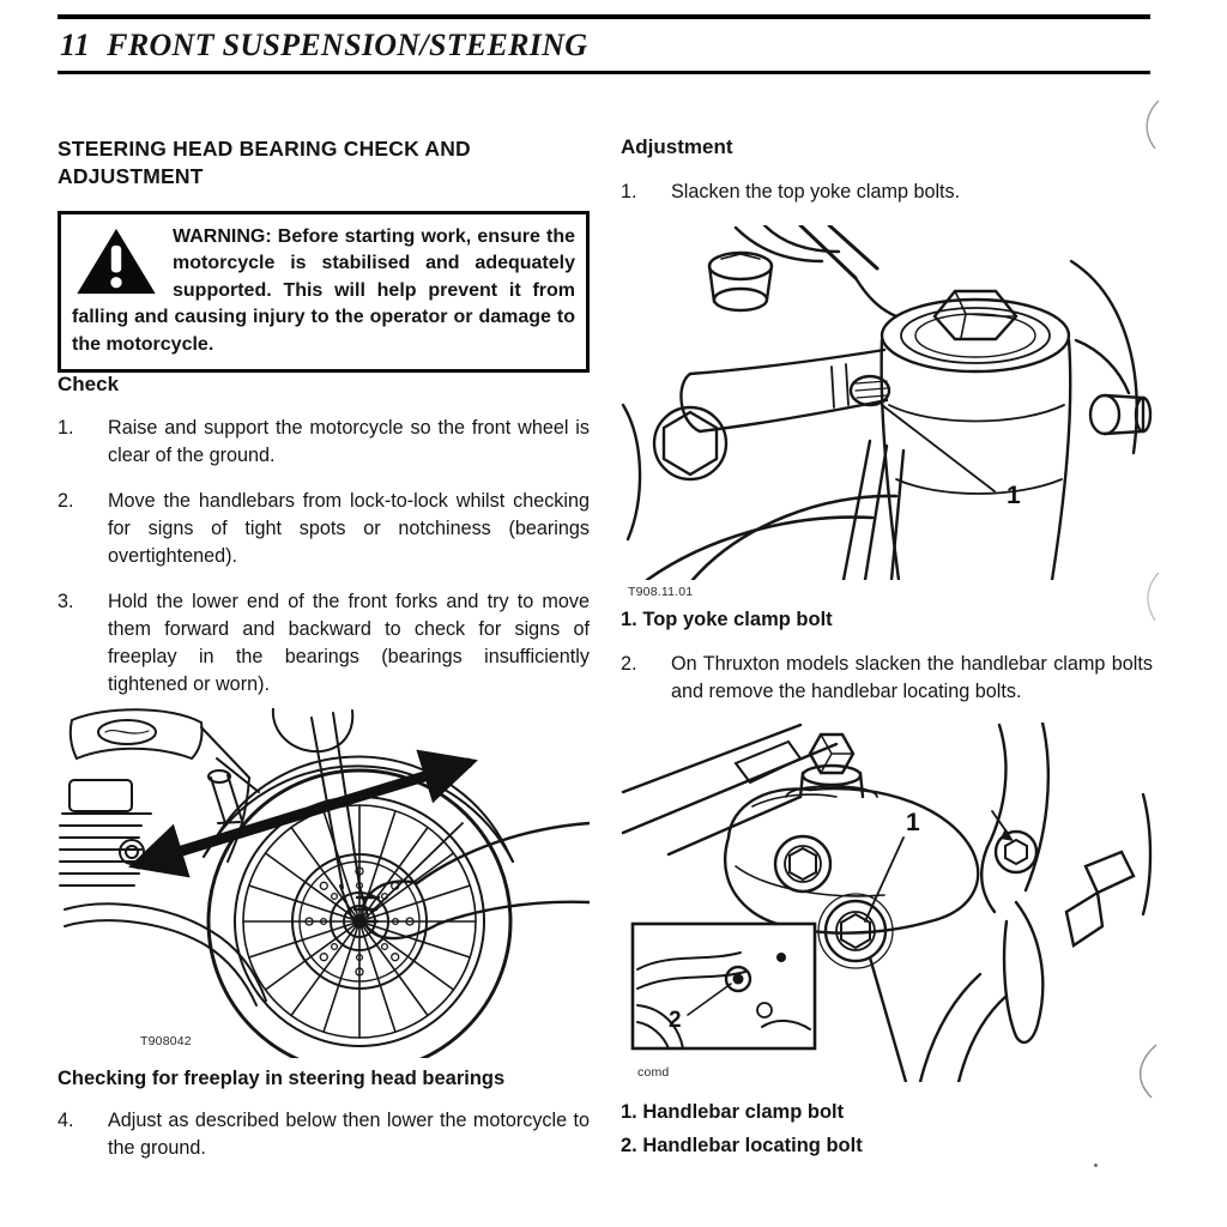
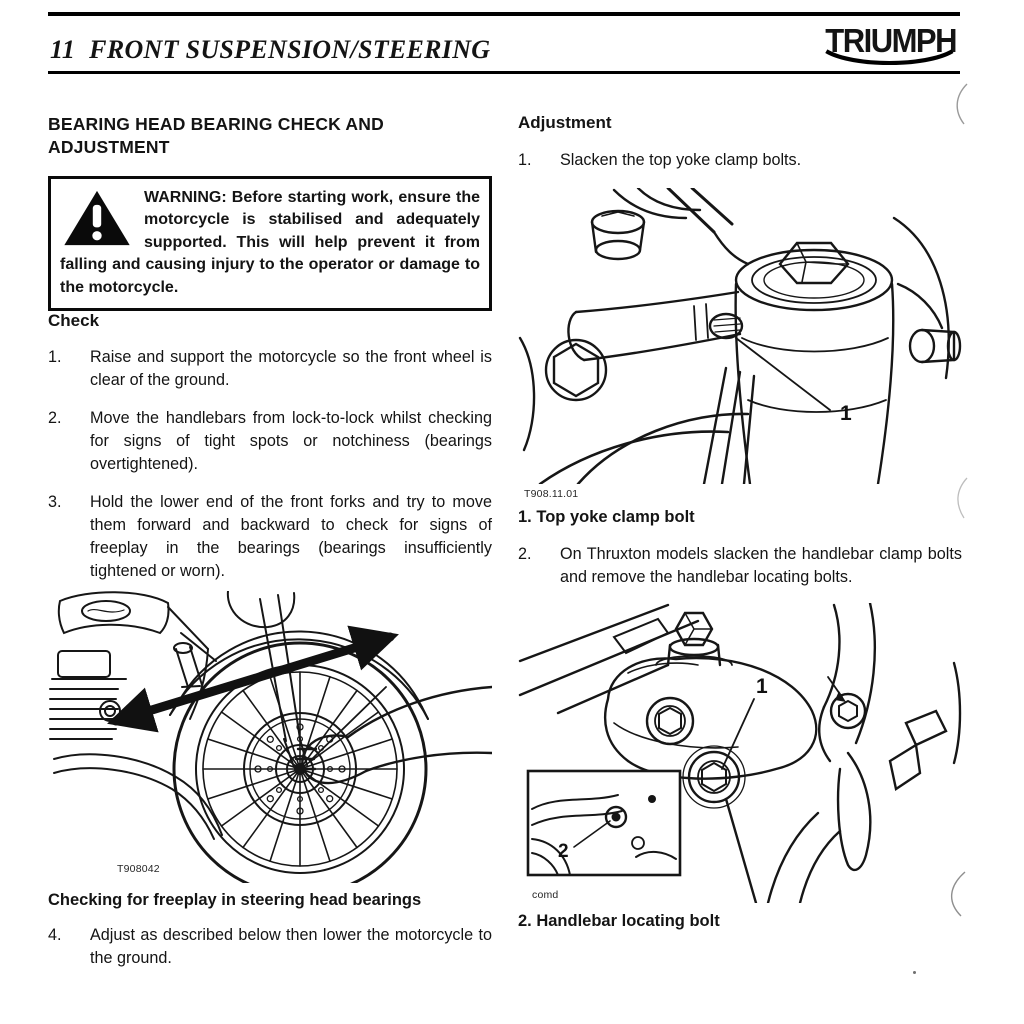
  11 FRONT SUSPENSION/STEERING
+ TRIUMPH
- STEERING HEAD BEARING CHECK AND ADJUSTMENT
+ BEARING HEAD BEARING CHECK AND ADJUSTMENT
  WARNING: Before starting work, ensure the motorcycle is stabilised and adequately supported. This will help prevent it from falling and causing injury to the operator or damage to the motorcycle.
  Check
  1.
  Raise and support the motorcycle so the front wheel is clear of the ground.
  2.
  Move the handlebars from lock-to-lock whilst checking for signs of tight spots or notchiness (bearings overtightened).
  3.
  Hold the lower end of the front forks and try to move them forward and backward to check for signs of freeplay in the bearings (bearings insufficiently tightened or worn).
  T908042
  Checking for freeplay in steering head bearings
  4.
  Adjust as described below then lower the motorcycle to the ground.
  Adjustment
  1.
  Slacken the top yoke clamp bolts.
  1
  T908.11.01
  1. Top yoke clamp bolt
  2.
  On Thruxton models slacken the handlebar clamp bolts and remove the handlebar locating bolts.
  1
  2
  comd
- 1. Handlebar clamp bolt
  2. Handlebar locating bolt
